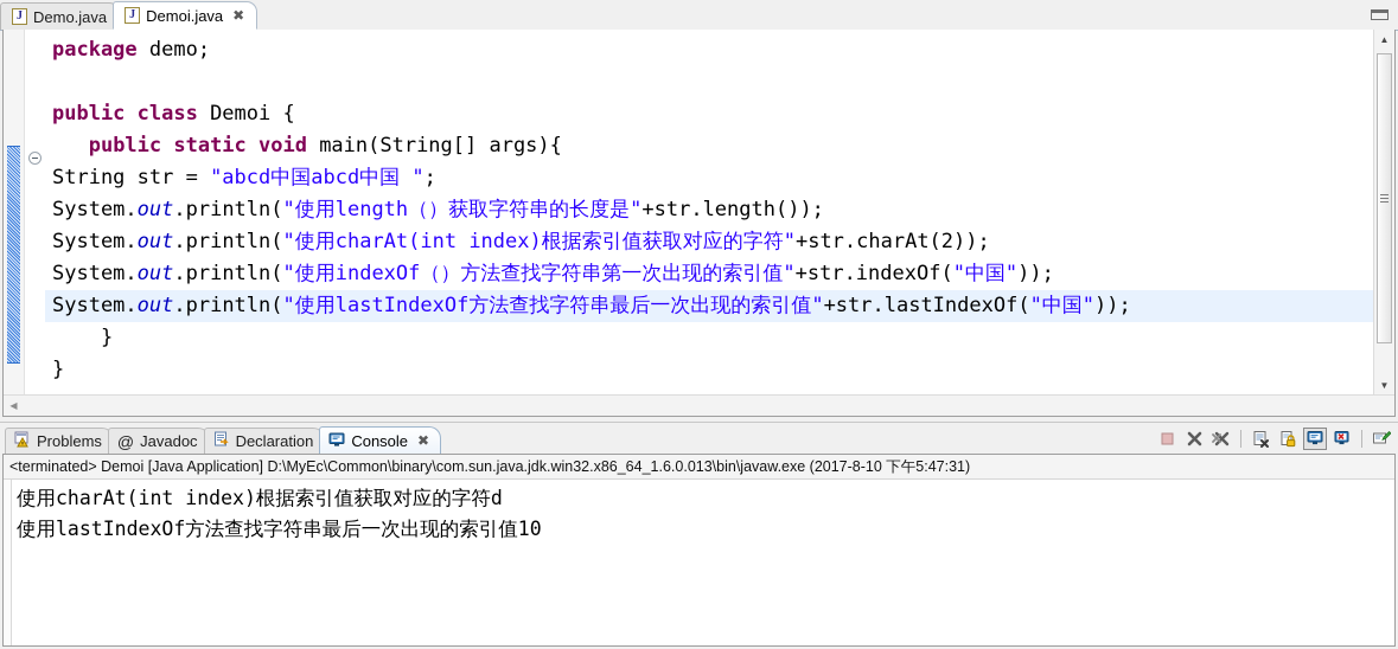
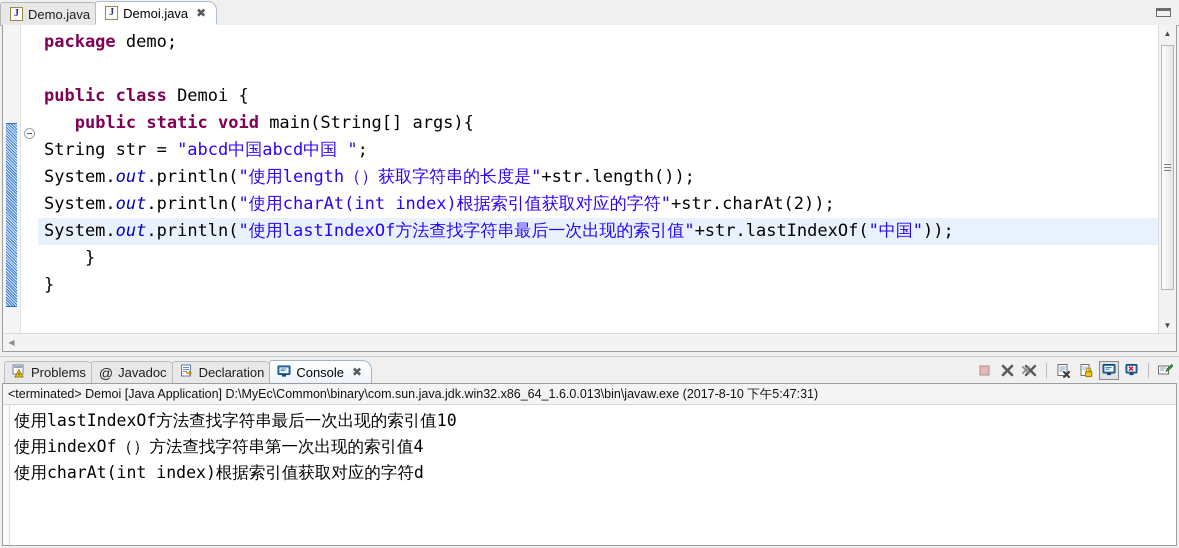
  J
  Demo.java
  J
  Demoi.java
  ✖
  package demo;
  public class Demoi {
  public static void main(String[] args){
  String str = "abcd中国abcd中国 ";
  System.out.println("使用length（）获取字符串的长度是"+str.length());
  System.out.println("使用charAt(int index)根据索引值获取对应的字符"+str.charAt(2));
- System.out.println("使用indexOf（）方法查找字符串第一次出现的索引值"+str.indexOf("中国"));
  System.out.println("使用lastIndexOf方法查找字符串最后一次出现的索引值"+str.lastIndexOf("中国"));
  }
  }
  ▲
  ▼
  ◀
  Problems
  @
  Javadoc
  Declaration
  Console
  ✖
  <terminated> Demoi [Java Application] D:\MyEc\Common\binary\com.sun.java.jdk.win32.x86_64_1.6.0.013\bin\javaw.exe (2017-8-10 下午5:47:31)
- 使用charAt(int index)根据索引值获取对应的字符d
+ 使用lastIndexOf方法查找字符串最后一次出现的索引值10
+ 使用indexOf（）方法查找字符串第一次出现的索引值4
- 使用lastIndexOf方法查找字符串最后一次出现的索引值10
+ 使用charAt(int index)根据索引值获取对应的字符d
